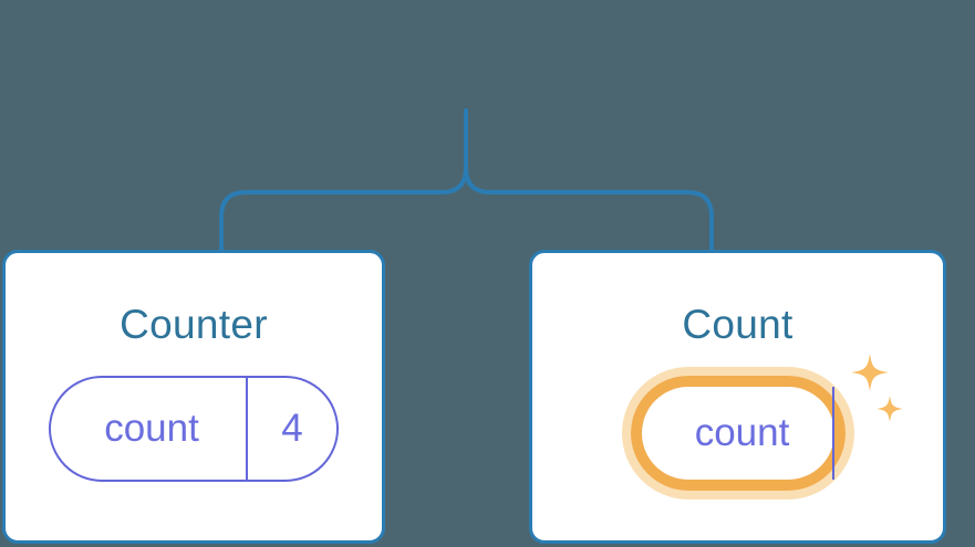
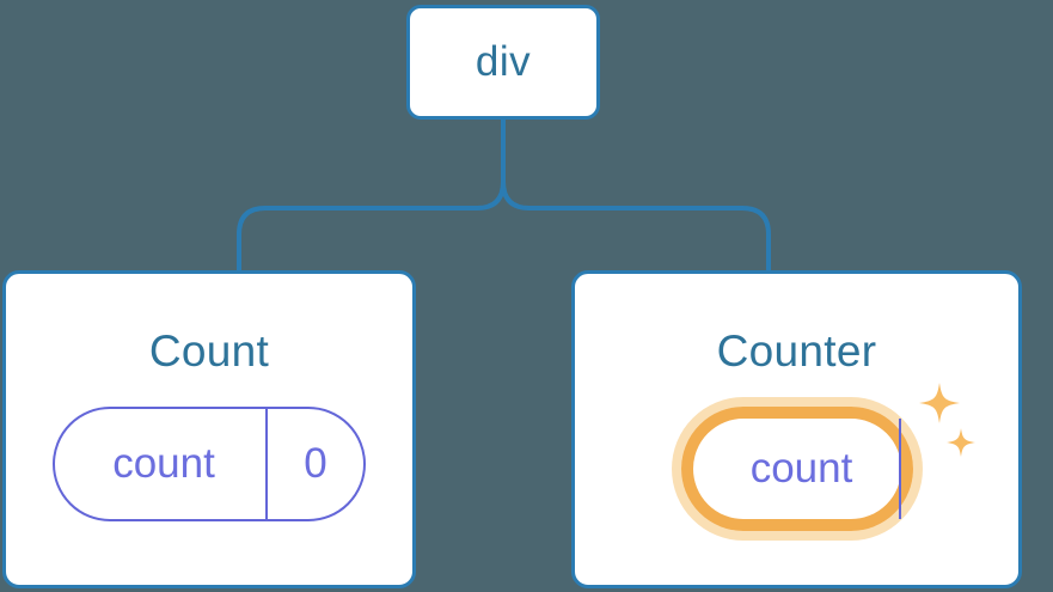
+ div
- Counter
+ Count
  count
- 4
+ 0
- Count
+ Counter
  count
